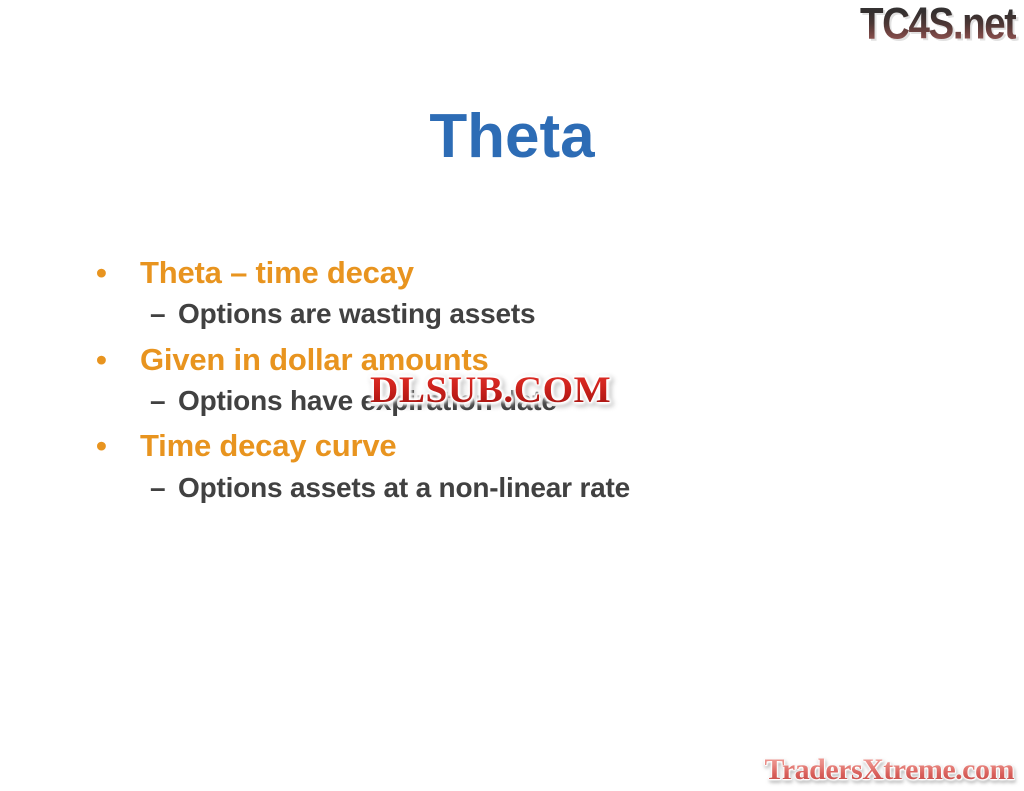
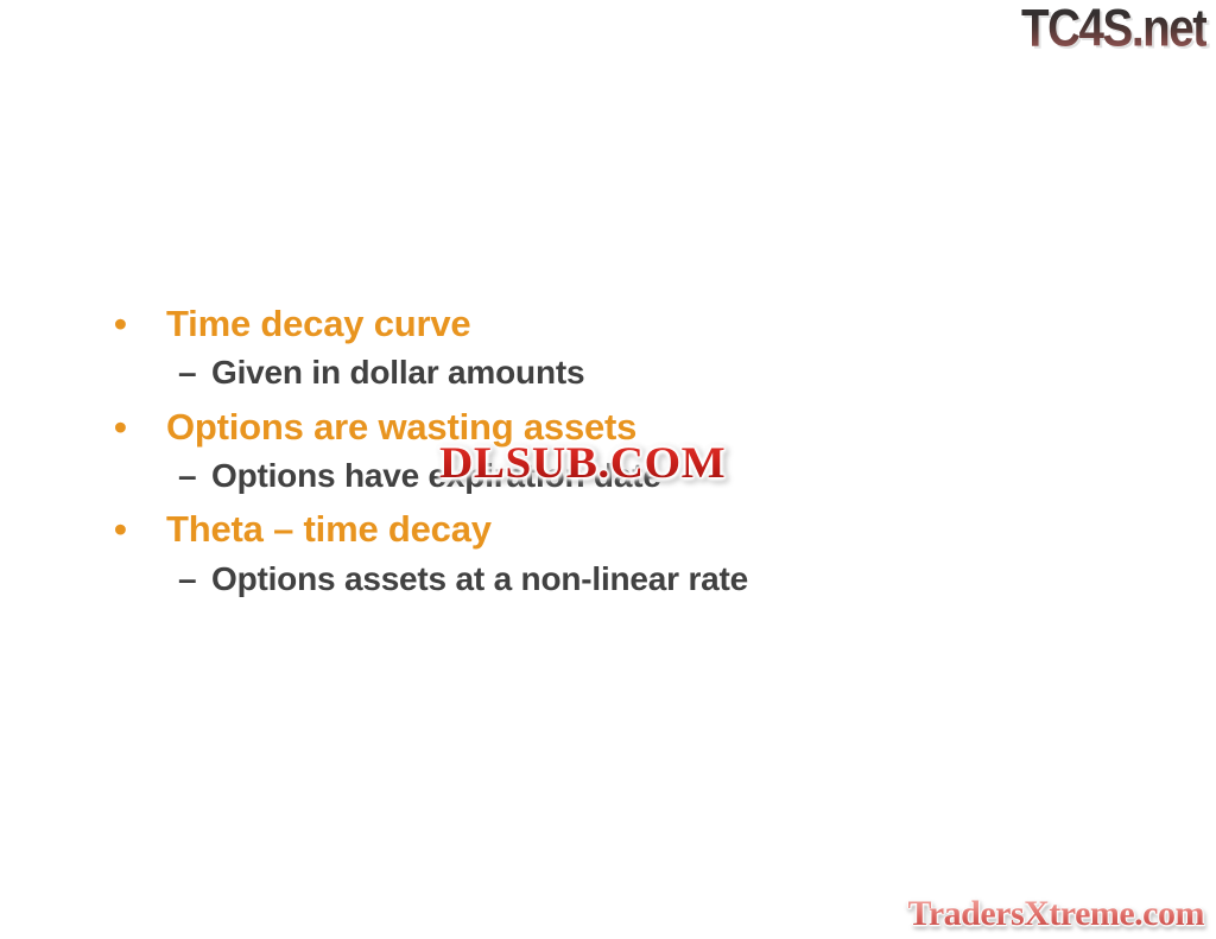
  TC4S.net
- Theta
  •
- Theta – time decay
+ Time decay curve
  –
- Options are wasting assets
+ Given in dollar amounts
  •
- Given in dollar amounts
+ Options are wasting assets
  –
  •
- Time decay curve
+ Theta – time decay
  –
  Options assets at a non-linear rate
  DLSUB.COM
  TradersXtreme.com
